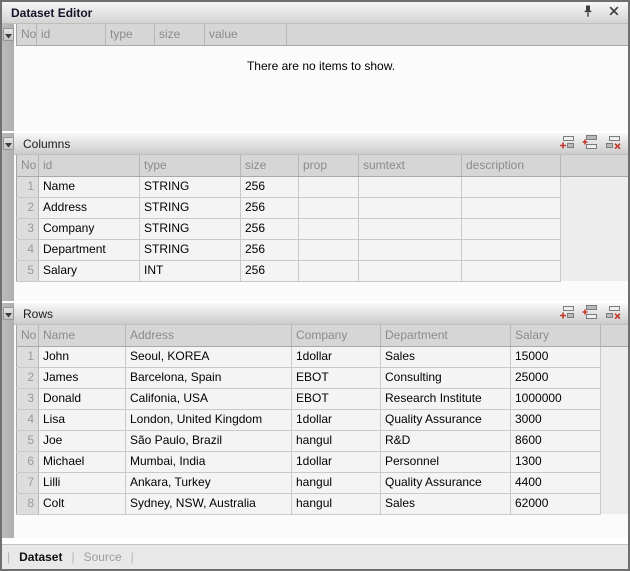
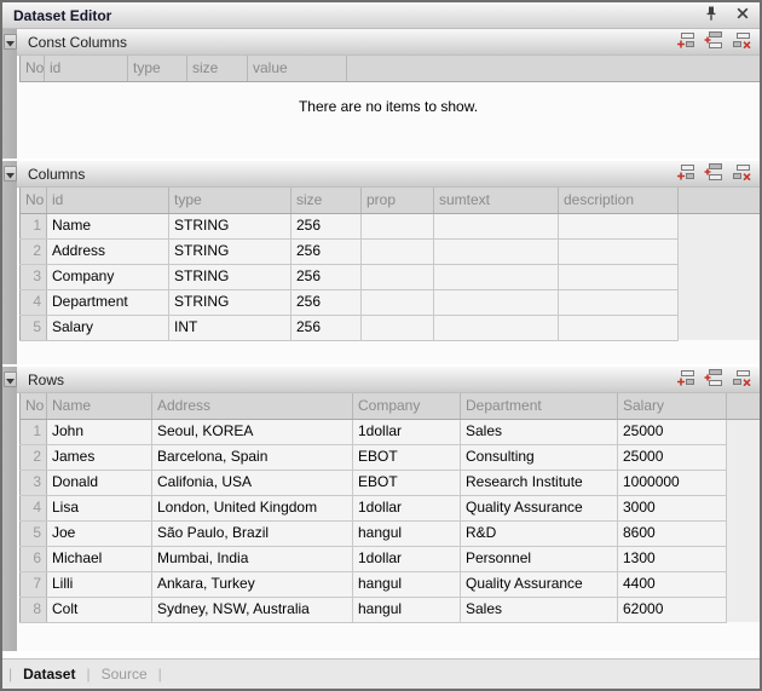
  Dataset Editor
+ Const Columns
  No	id	type	size	value
  There are no items to show.
  Columns
  No	id	type	size	prop	sumtext	description
  1	Name	STRING	256
  2	Address	STRING	256
  3	Company	STRING	256
  4	Department	STRING	256
  5	Salary	INT	256
  Rows
  No	Name	Address	Company	Department	Salary
- 1	John	Seoul, KOREA	1dollar	Sales	15000
+ 1	John	Seoul, KOREA	1dollar	Sales	25000
  2	James	Barcelona, Spain	EBOT	Consulting	25000
  3	Donald	Califonia, USA	EBOT	Research Institute	1000000
  4	Lisa	London, United Kingdom	1dollar	Quality Assurance	3000
  5	Joe	São Paulo, Brazil	hangul	R&D	8600
  6	Michael	Mumbai, India	1dollar	Personnel	1300
  7	Lilli	Ankara, Turkey	hangul	Quality Assurance	4400
  8	Colt	Sydney, NSW, Australia	hangul	Sales	62000
  |
  Dataset
  |
  Source
  |
